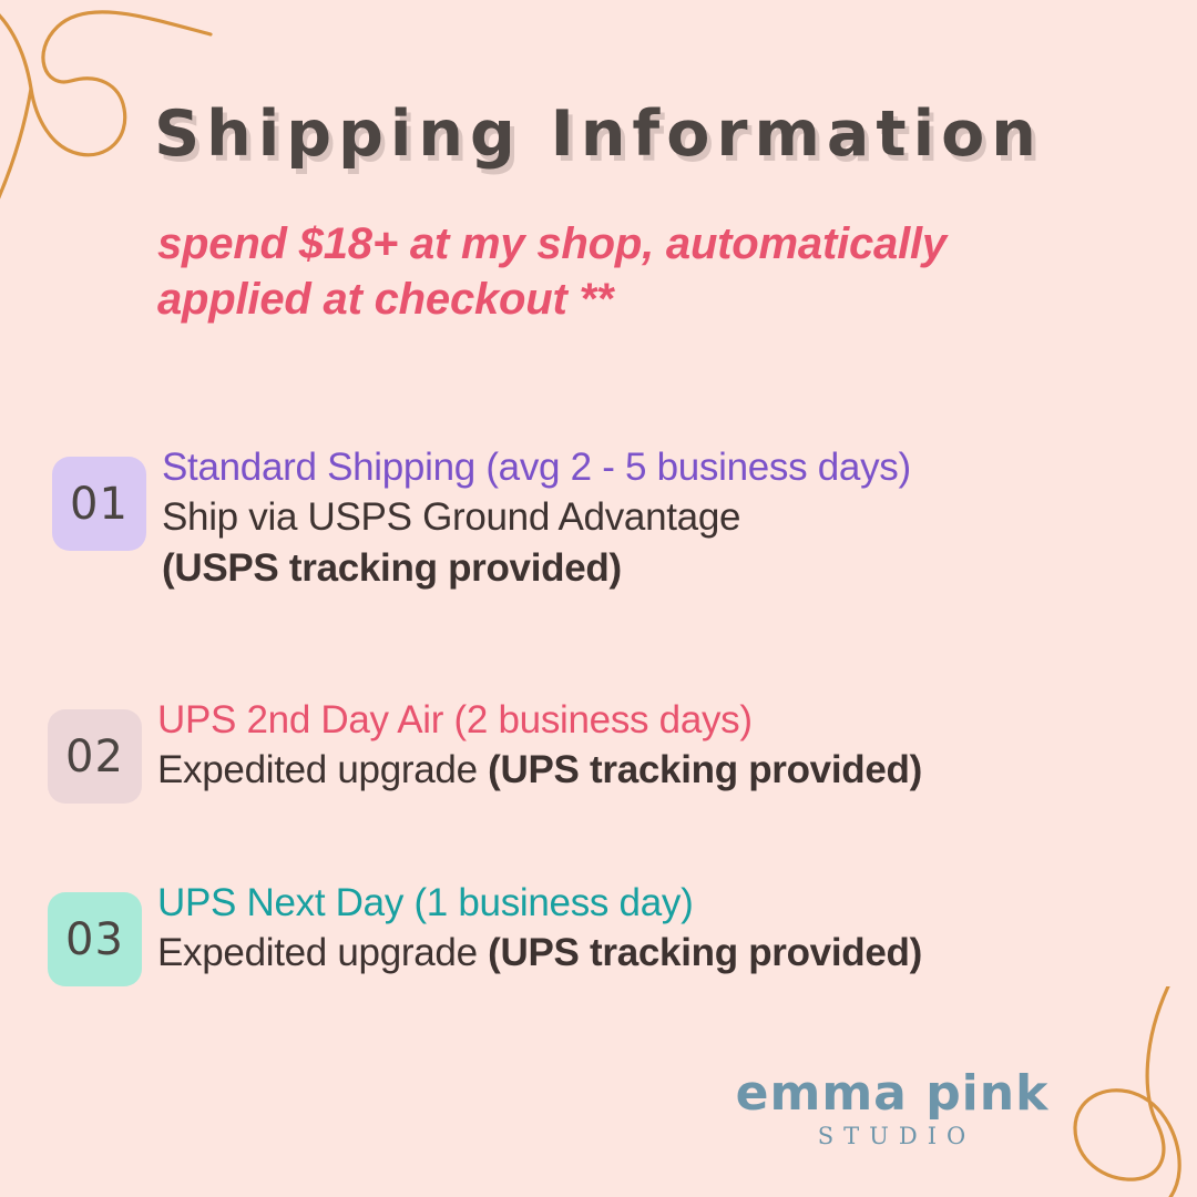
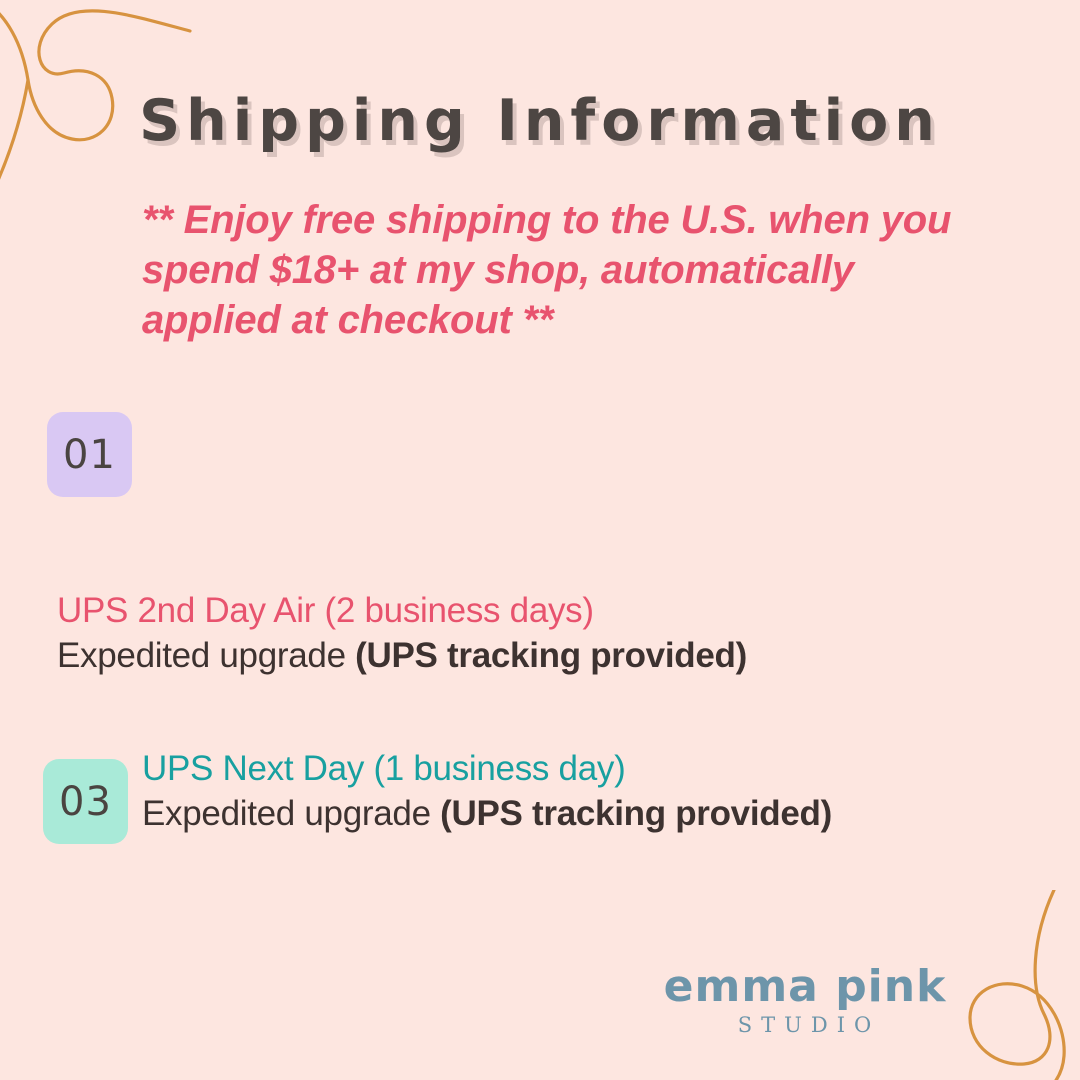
  Shipping Information
+ ** Enjoy free shipping to the U.S. when you
  spend $18+ at my shop, automatically
  applied at checkout **
  01
- Standard Shipping (avg 2 - 5 business days)
- Ship via USPS Ground Advantage
- (USPS tracking provided)
- 02
  UPS 2nd Day Air (2 business days)
  Expedited upgrade (UPS tracking provided)
  03
  UPS Next Day (1 business day)
  Expedited upgrade (UPS tracking provided)
  emma pink
  STUDIO
